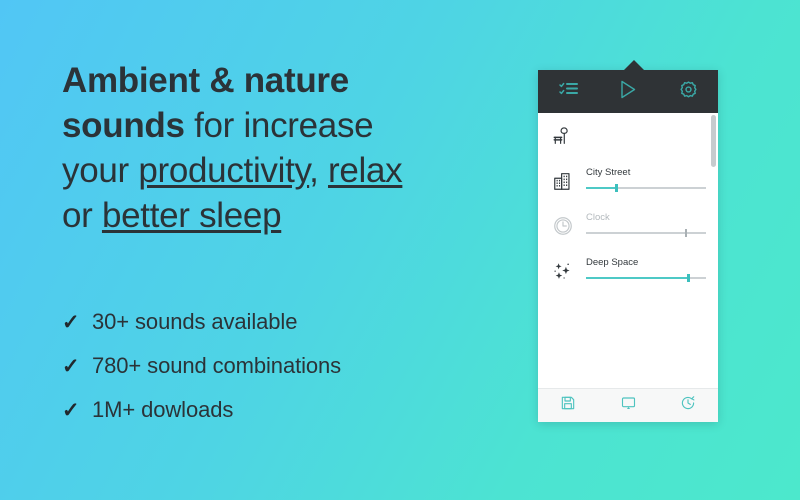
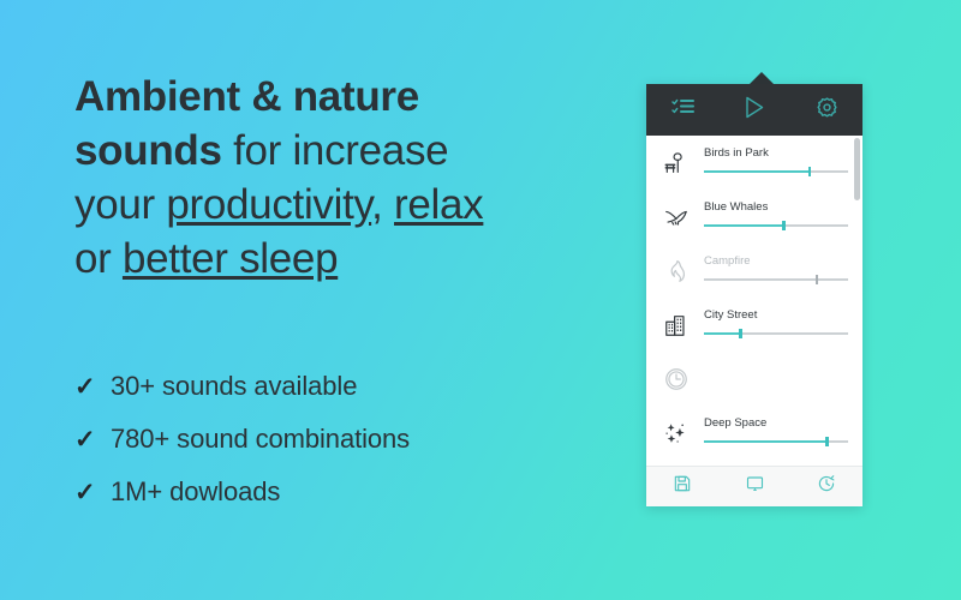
  Ambient & nature
  sounds for increase
  your productivity, relax
  or better sleep
  ✓
  30+ sounds available
  ✓
  780+ sound combinations
  ✓
  1M+ dowloads
+ Birds in Park
+ Blue Whales
+ Campfire
  City Street
- Clock
  Deep Space
